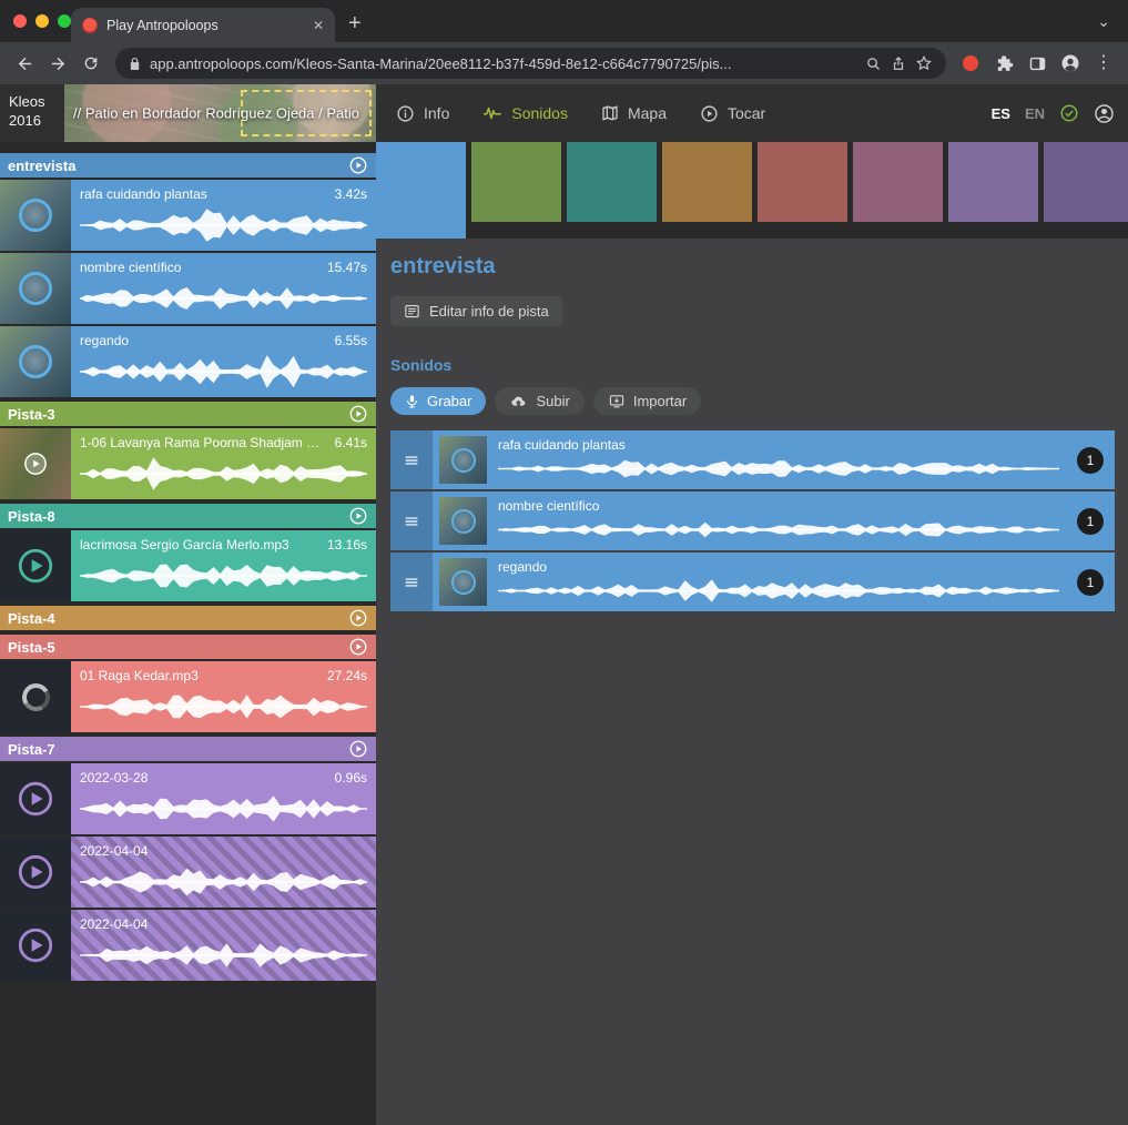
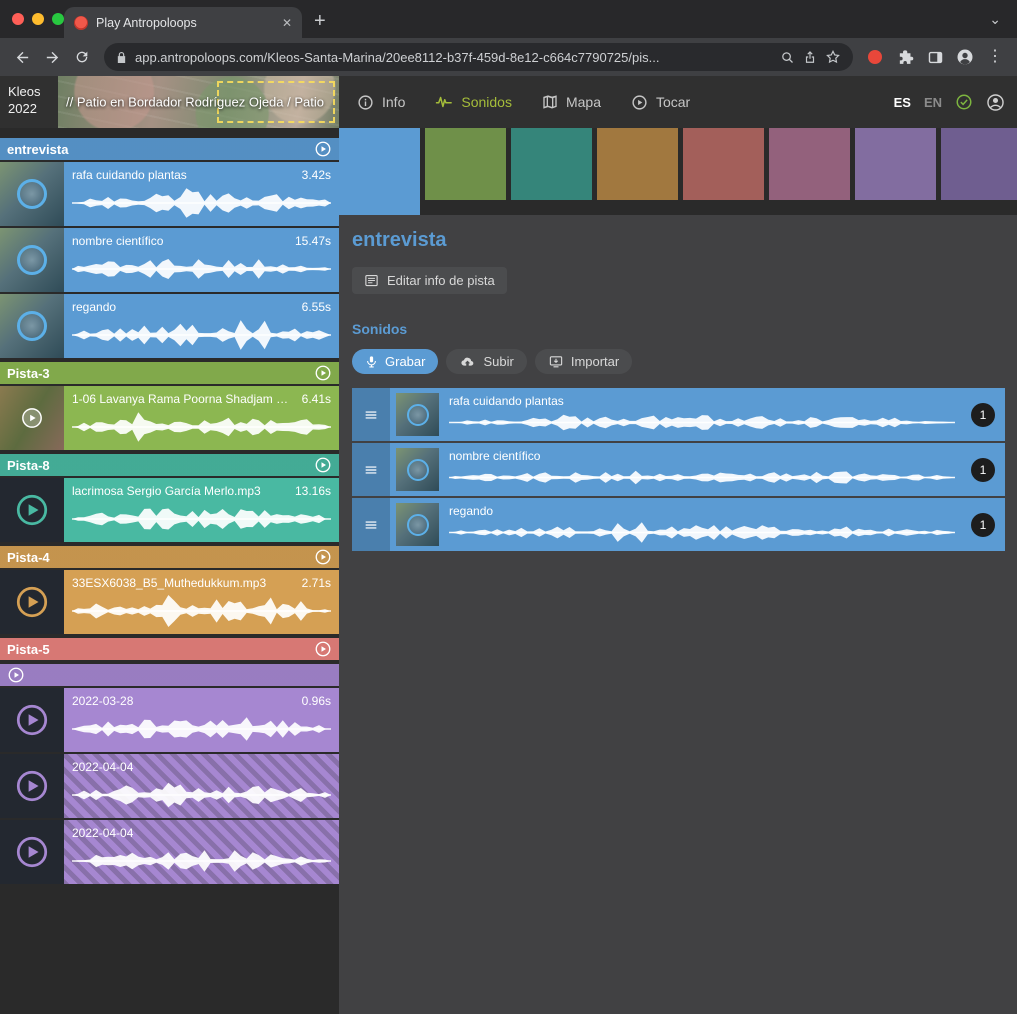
  Play Antropoloops
  ✕
  +
  ⌄
  app.antropoloops.com/Kleos-Santa-Marina/20ee8112-b37f-459d-8e12-c664c7790725/pis...
  ⋮
- Kleos 2016
+ Kleos 2022
  // Patio en Bordador Rodríguez Ojeda / Patio
  Info
  Sonidos
  Mapa
  Tocar
  ES
  EN
  entrevista
  rafa cuidando plantas
  3.42s
  nombre científico
  15.47s
  regando
  6.55s
  Pista-3
  1-06 Lavanya Rama Poorna Shadjam Rup
  6.41s
  Pista-8
  lacrimosa Sergio García Merlo.mp3
  13.16s
  Pista-4
+ 33ESX6038_B5_Muthedukkum.mp3
+ 2.71s
  Pista-5
- 01 Raga Kedar.mp3
- 27.24s
- Pista-7
  2022-03-28
  0.96s
  2022-04-04
  2022-04-04
  entrevista
  Editar info de pista
  Sonidos
  Grabar
  Subir
  Importar
  rafa cuidando plantas
  1
  nombre científico
  1
  regando
  1
